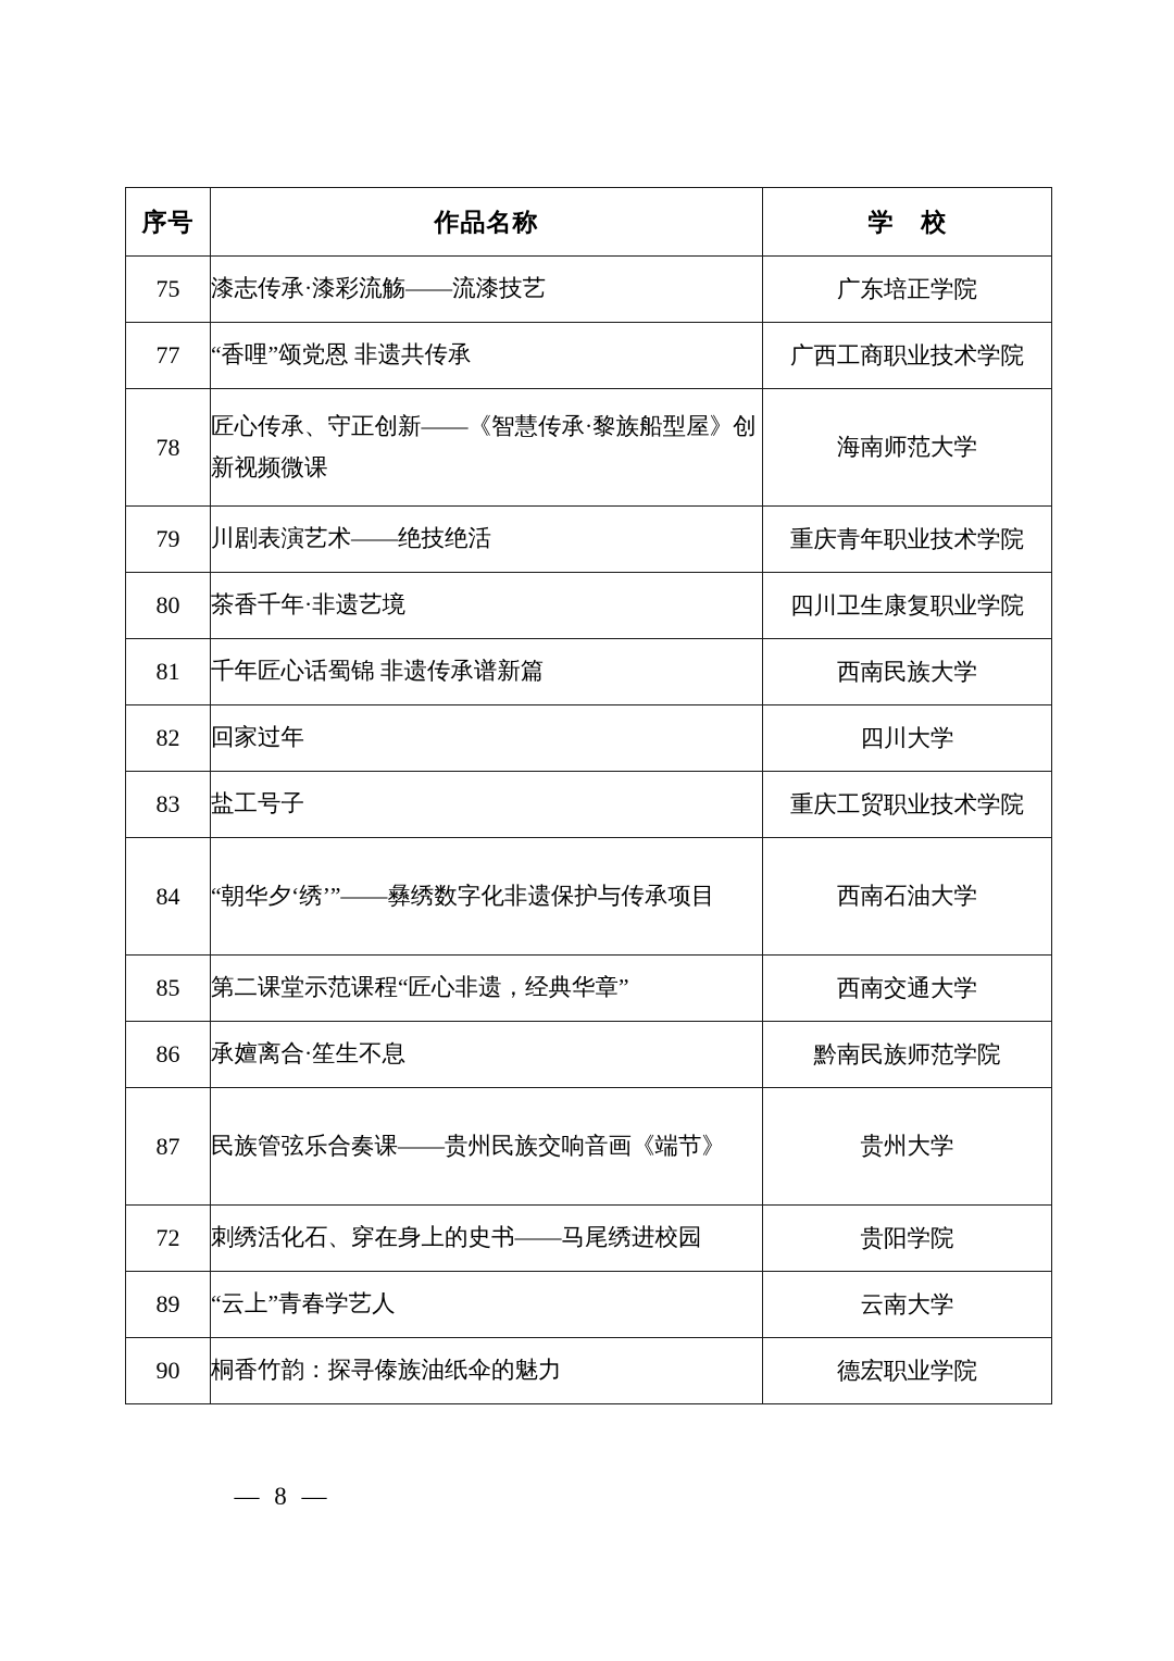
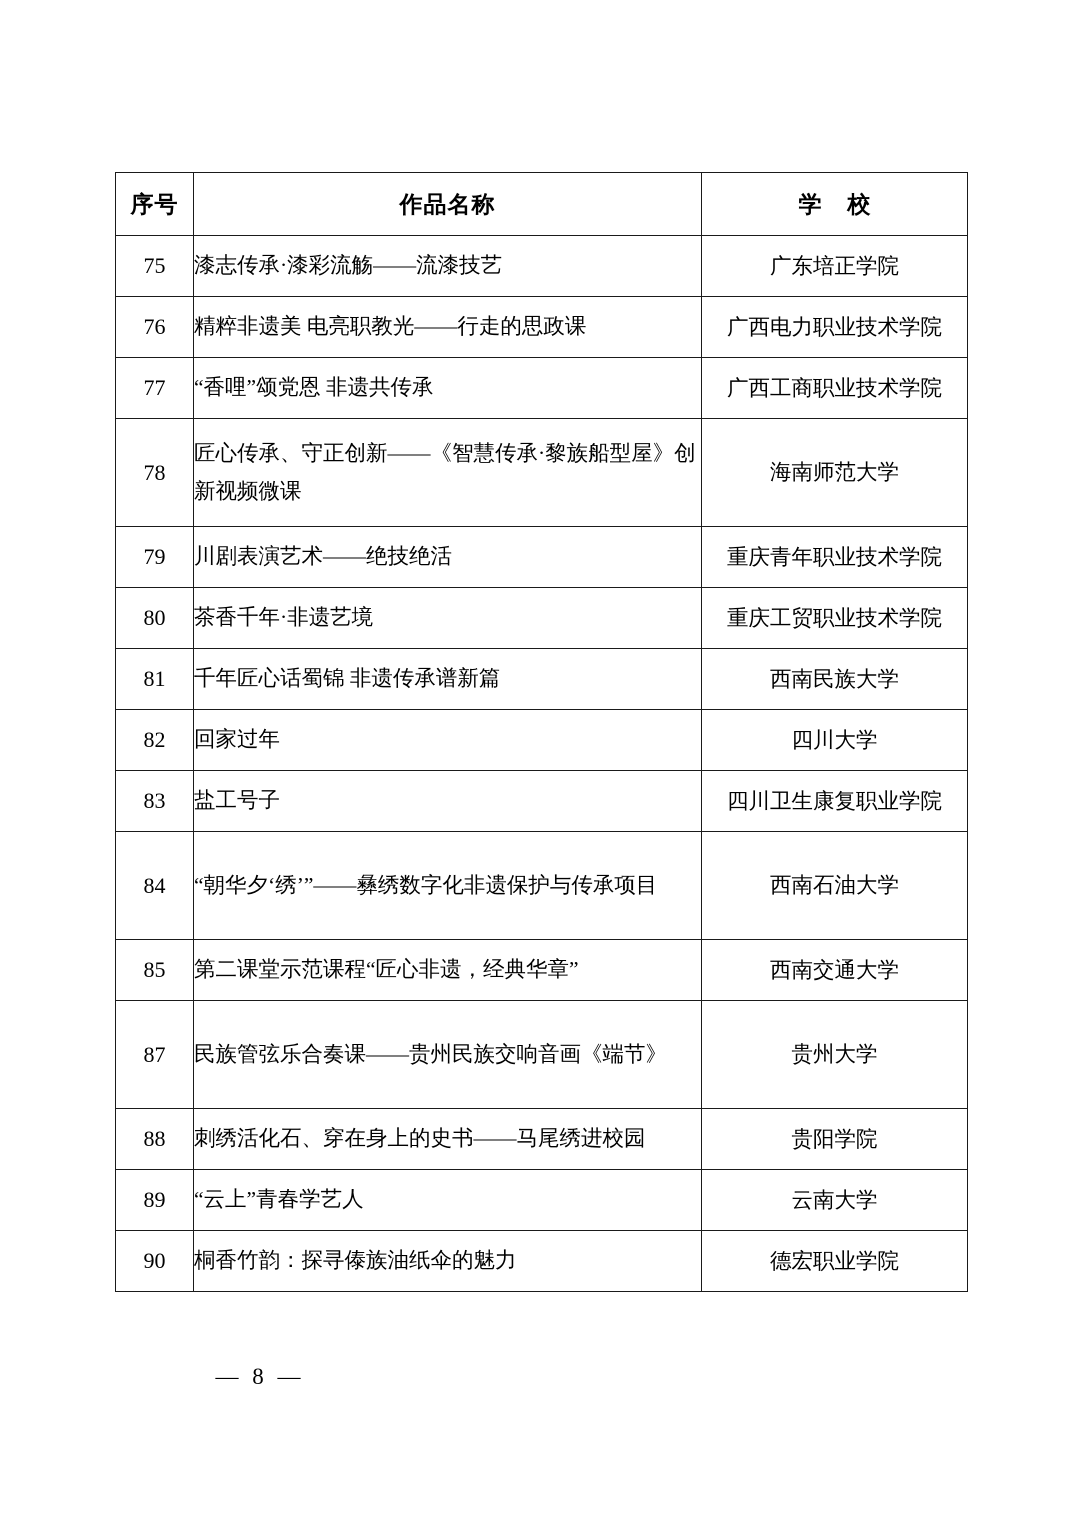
  序号	作品名称	学 校
  75	漆志传承·漆彩流觞——流漆技艺	广东培正学院
+ 76	精粹非遗美 电亮职教光——行走的思政课	广西电力职业技术学院
  77	“香哩”颂党恩 非遗共传承	广西工商职业技术学院
  78	匠心传承、守正创新——《智慧传承·黎族船型屋》创新视频微课	海南师范大学
  79	川剧表演艺术——绝技绝活	重庆青年职业技术学院
- 80	茶香千年·非遗艺境	四川卫生康复职业学院
+ 80	茶香千年·非遗艺境	重庆工贸职业技术学院
  81	千年匠心话蜀锦 非遗传承谱新篇	西南民族大学
  82	回家过年	四川大学
- 83	盐工号子	重庆工贸职业技术学院
+ 83	盐工号子	四川卫生康复职业学院
  84	“朝华夕‘绣’”——彝绣数字化非遗保护与传承项目	西南石油大学
  85	第二课堂示范课程“匠心非遗，经典华章”	西南交通大学
- 86	承嬗离合·笙生不息	黔南民族师范学院
  87	民族管弦乐合奏课——贵州民族交响音画《端节》	贵州大学
- 72	刺绣活化石、穿在身上的史书——马尾绣进校园	贵阳学院
+ 88	刺绣活化石、穿在身上的史书——马尾绣进校园	贵阳学院
  89	“云上”青春学艺人	云南大学
  90	桐香竹韵：探寻傣族油纸伞的魅力	德宏职业学院
  — 8 —
